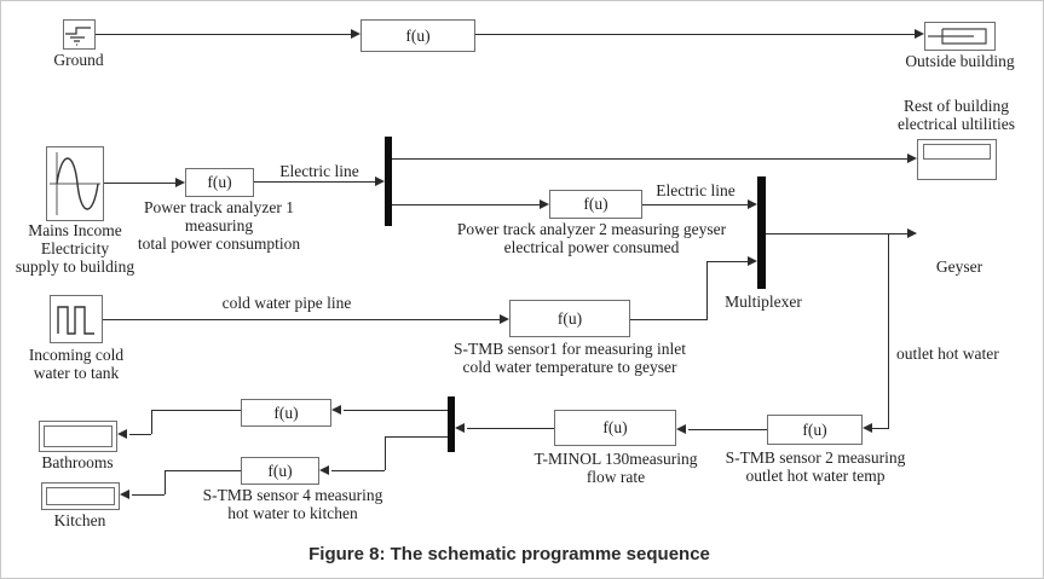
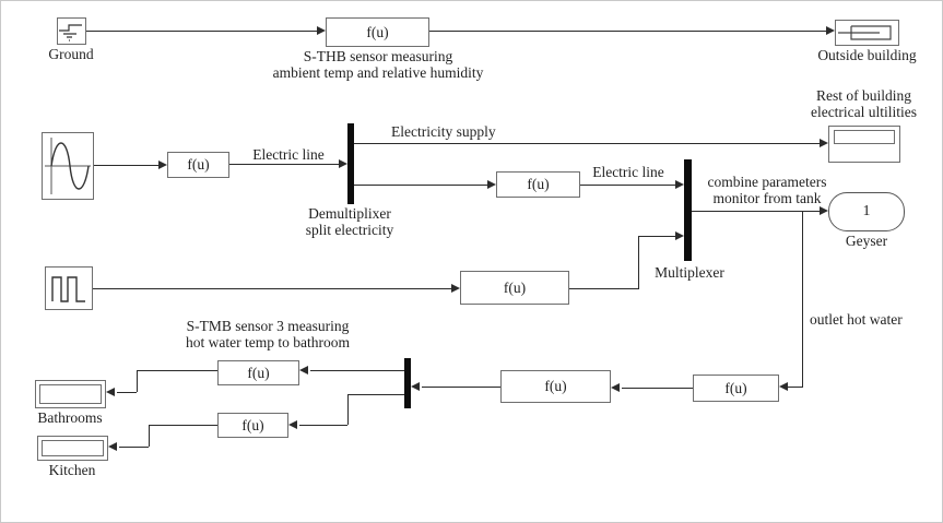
  Ground
  f(u)
+ S-THB sensor measuring
+ ambient temp and relative humidity
  Outside building
- Mains Income
- Electricity
- supply to building
  f(u)
- Power track analyzer 1
- measuring
- total power consumption
  Electric line
+ Demultiplixer
+ split electricity
+ Electricity supply
  Rest of building
  electrical ultilities
  f(u)
- Power track analyzer 2 measuring geyser
- electrical power consumed
  Electric line
  Multiplexer
+ combine parameters
+ monitor from tank
+ 1
  Geyser
- Incoming cold
- water to tank
- cold water pipe line
  f(u)
- S-TMB sensor1 for measuring inlet
- cold water temperature to geyser
  outlet hot water
  f(u)
- S-TMB sensor 2 measuring
- outlet hot water temp
  f(u)
- T-MINOL 130measuring
- flow rate
  f(u)
+ S-TMB sensor 3 measuring
+ hot water temp to bathroom
  Bathrooms
  f(u)
- S-TMB sensor 4 measuring
- hot water to kitchen
  Kitchen
- Figure 8: The schematic programme sequence
